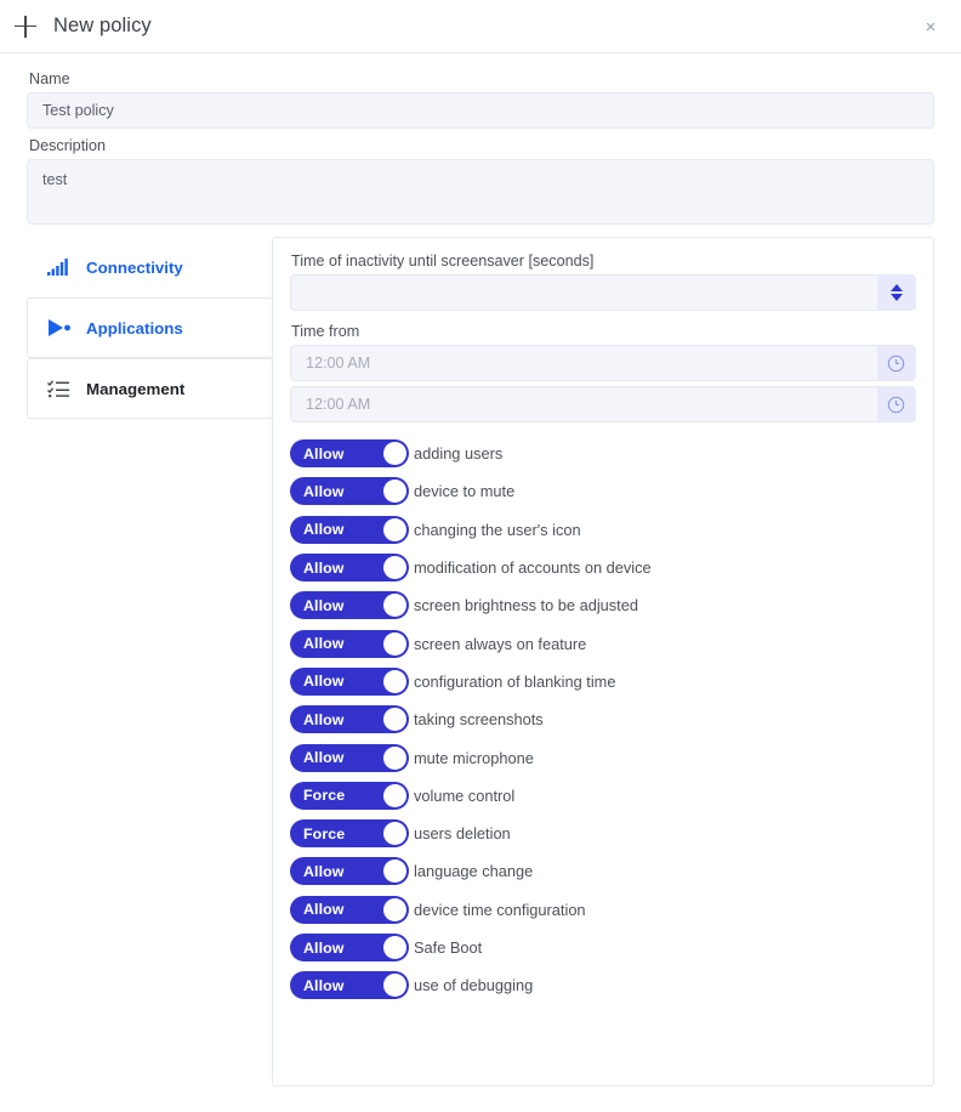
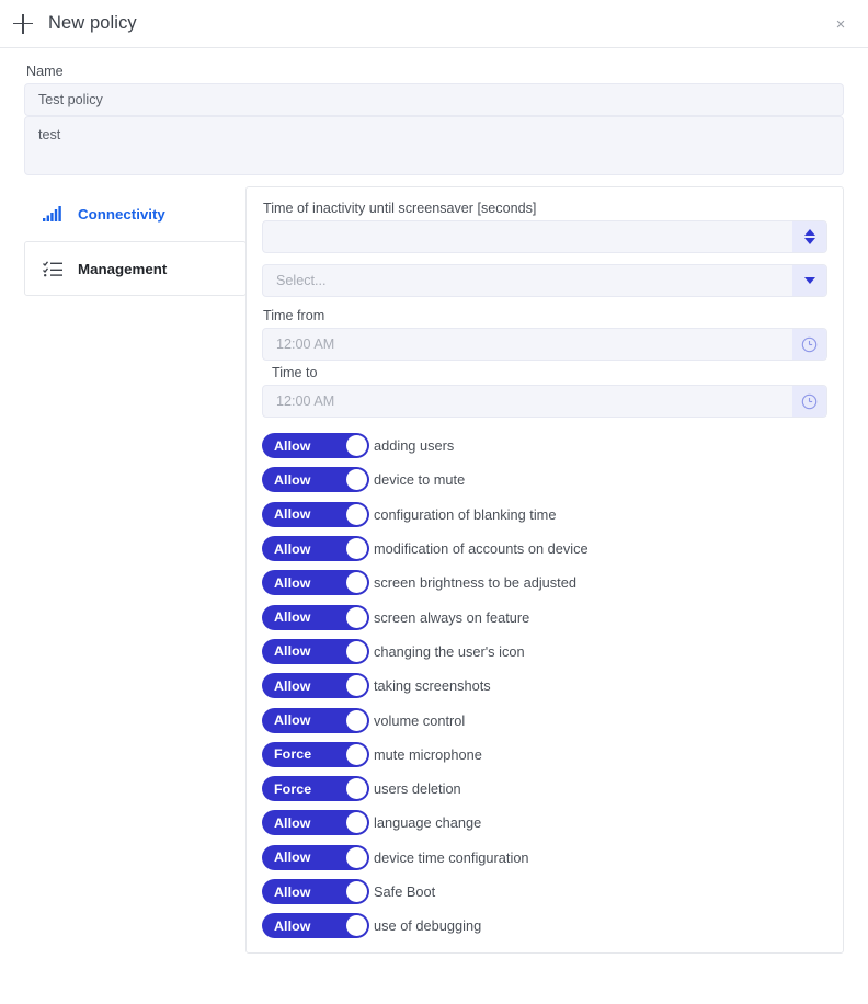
  New policy
  ×
  Name
  Test policy
- Description
  test
  Connectivity
- Applications
  Management
  Time of inactivity until screensaver [seconds]
+ Select...
  Time from
  12:00 AM
+ Time to
  12:00 AM
  Allow
  adding users
  Allow
  device to mute
  Allow
- changing the user's icon
+ configuration of blanking time
  Allow
  modification of accounts on device
  Allow
  screen brightness to be adjusted
  Allow
  screen always on feature
  Allow
- configuration of blanking time
+ changing the user's icon
  Allow
  taking screenshots
  Allow
- mute microphone
+ volume control
  Force
- volume control
+ mute microphone
  Force
  users deletion
  Allow
  language change
  Allow
  device time configuration
  Allow
  Safe Boot
  Allow
  use of debugging
